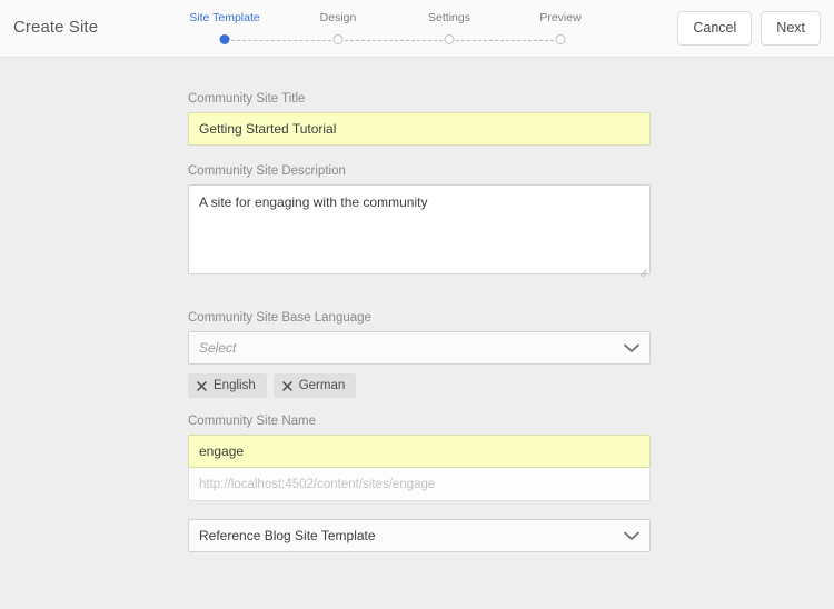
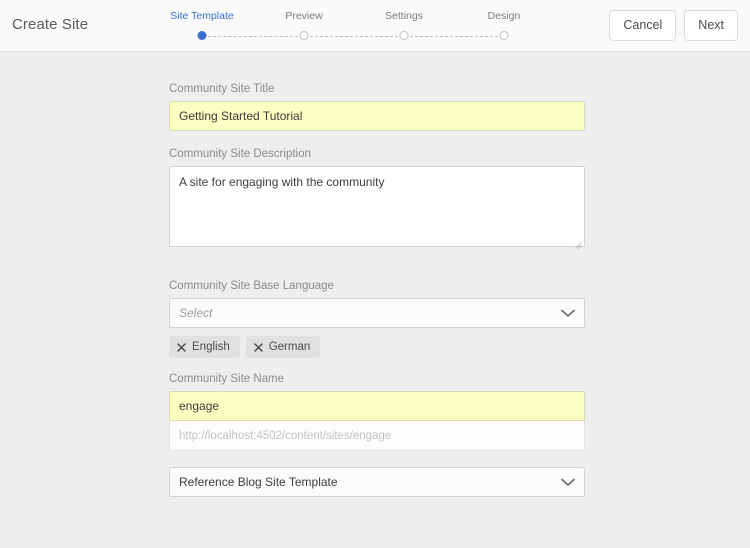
  Create Site
  Site Template
- Design
+ Preview
  Settings
- Preview
+ Design
  Cancel
  Next
  Community Site Title
  Getting Started Tutorial
  Community Site Description
  A site for engaging with the community
  Community Site Base Language
  Select
  English
  German
  Community Site Name
  engage
  http://localhost:4502/content/sites/engage
  Reference Blog Site Template
